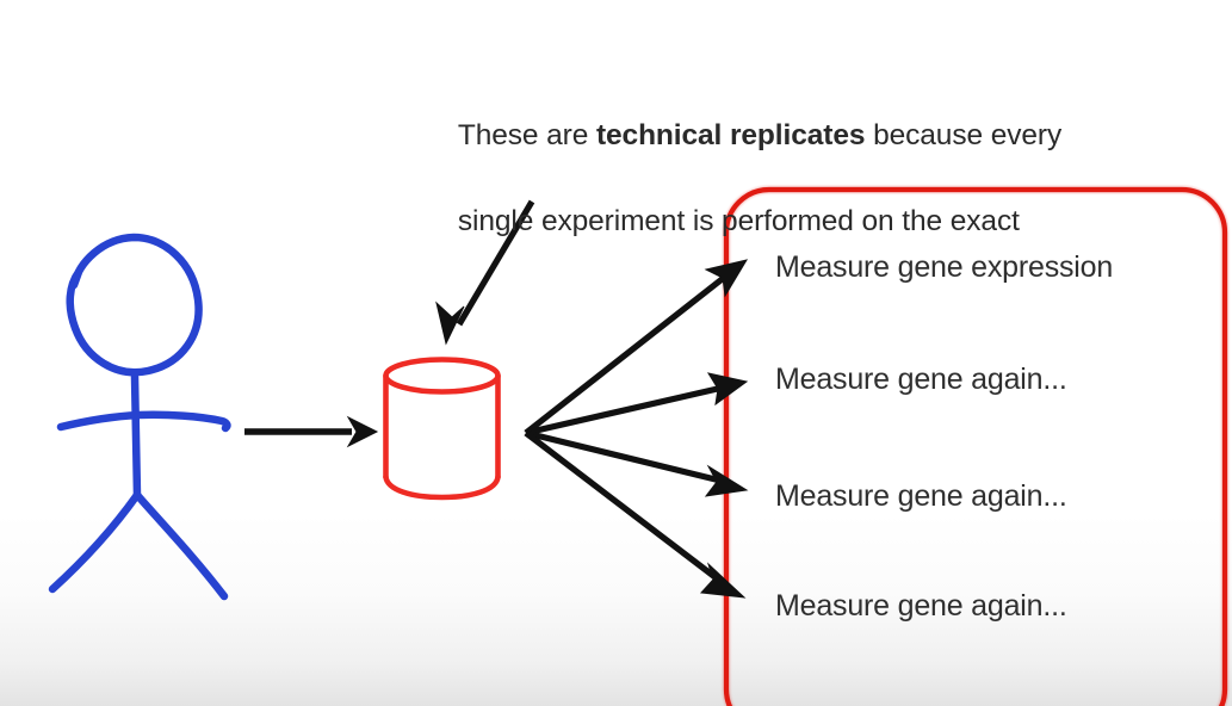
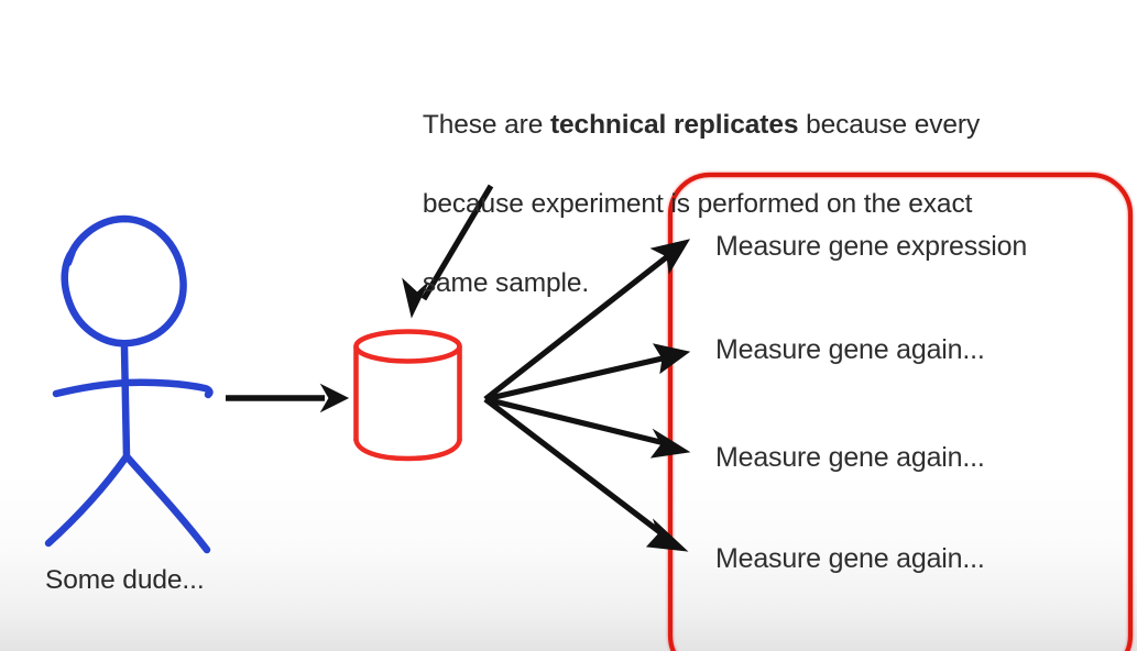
  These are technical replicates because every
- single experiment is performed on the exact
+ because experiment is performed on the exact
+ same sample.
+ Some dude...
  Measure gene expression
  Measure gene again...
  Measure gene again...
  Measure gene again...
